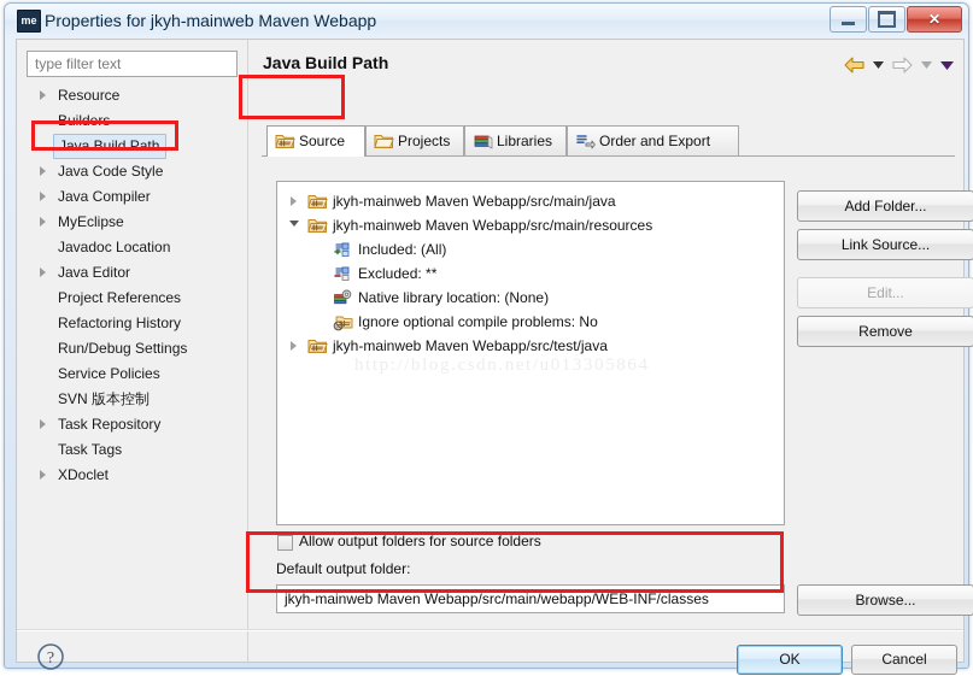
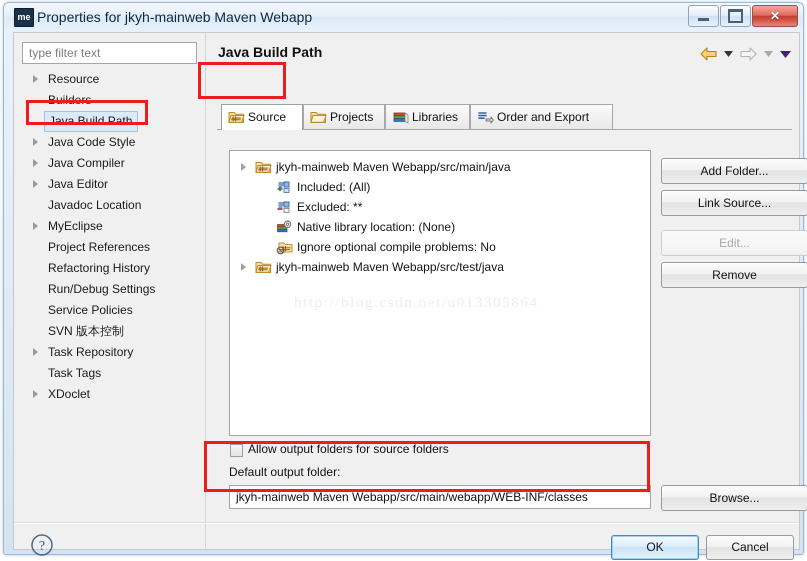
  me
  Properties for jkyh-mainweb Maven Webapp
  ✕
  type filter text
  Resource
  Builders
  Java Build Path
  Java Code Style
  Java Compiler
- MyEclipse
+ Java Editor
  Javadoc Location
- Java Editor
+ MyEclipse
  Project References
  Refactoring History
  Run/Debug Settings
  Service Policies
  SVN 版本控制
  Task Repository
  Task Tags
  XDoclet
  Java Build Path
  Source
  Projects
  Libraries
  Order and Export
  jkyh-mainweb Maven Webapp/src/main/java
- jkyh-mainweb Maven Webapp/src/main/resources
  Included: (All)
  Excluded: **
  Native library location: (None)
  Ignore optional compile problems: No
  jkyh-mainweb Maven Webapp/src/test/java
  Add Folder...
  Link Source...
  Edit...
  Remove
  Allow output folders for source folders
  Default output folder:
  jkyh-mainweb Maven Webapp/src/main/webapp/WEB-INF/classes
  Browse...
  ?
  OK
  Cancel
